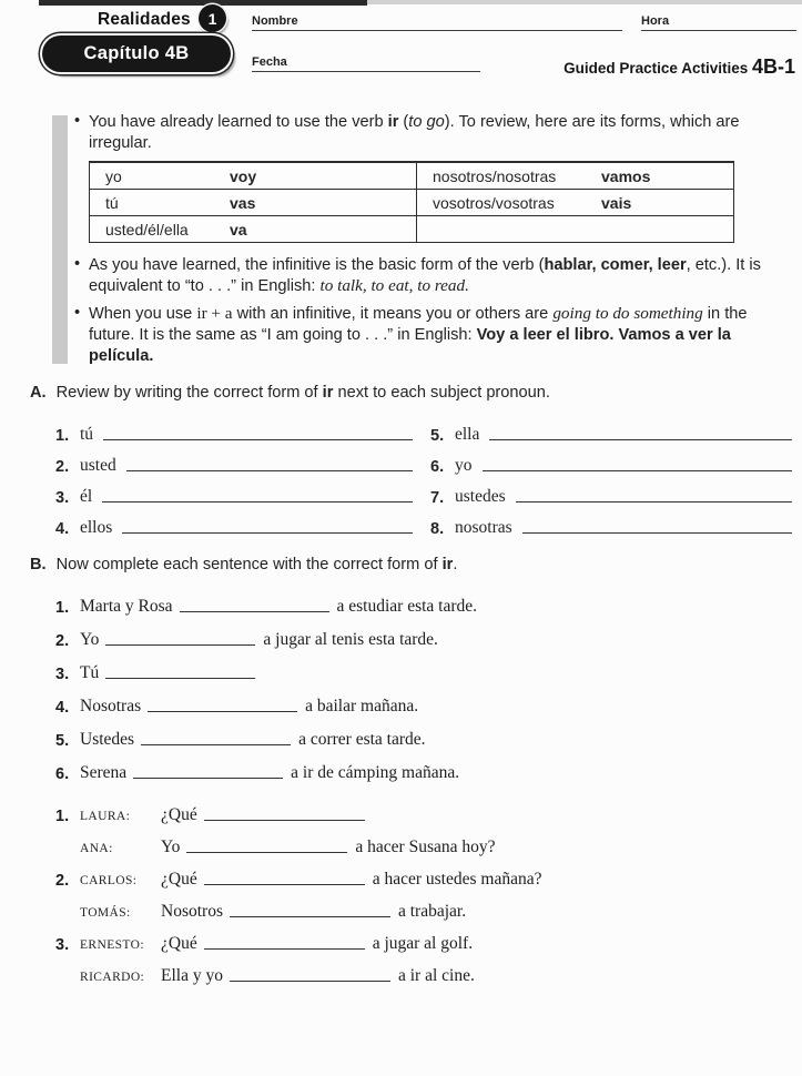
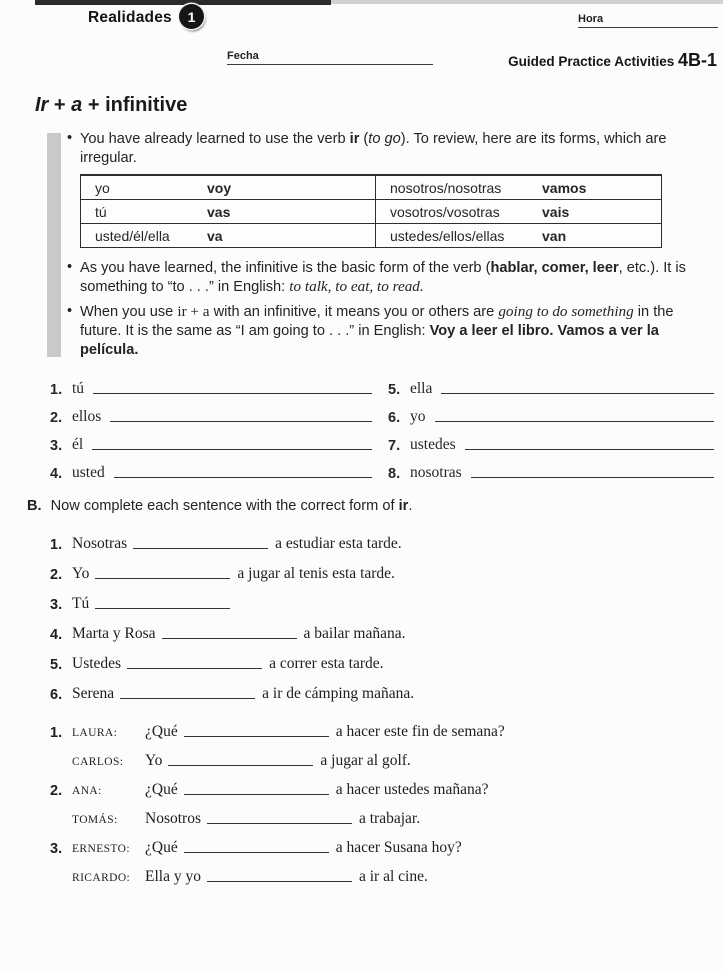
  Realidades
  1
- Capítulo 4B
- Nombre
  Hora
  Fecha
  Guided Practice Activities 4B-1
+ Ir + a + infinitive
  •
  You have already learned to use the verb ir (to go). To review, here are its forms, which are irregular.
  yo
  voy
  nosotros/nosotras
  vamos
  tú
  vas
  vosotros/vosotras
  vais
  usted/él/ella
  va
+ ustedes/ellos/ellas
+ van
  •
- As you have learned, the infinitive is the basic form of the verb (hablar, comer, leer, etc.). It is equivalent to “to . . .” in English: to talk, to eat, to read.
+ As you have learned, the infinitive is the basic form of the verb (hablar, comer, leer, etc.). It is something to “to . . .” in English: to talk, to eat, to read.
  •
  When you use ir + a with an infinitive, it means you or others are going to do something in the future. It is the same as “I am going to . . .” in English: Voy a leer el libro. Vamos a ver la película.
- A. Review by writing the correct form of ir next to each subject pronoun.
  1.
  tú
  2.
- usted
+ ellos
  3.
  él
  4.
- ellos
+ usted
  5.
  ella
  6.
  yo
  7.
  ustedes
  8.
  nosotras
  B. Now complete each sentence with the correct form of ir.
  1.
- Marta y Rosa
+ Nosotras
  a estudiar esta tarde.
  2.
  Yo
  a jugar al tenis esta tarde.
  3.
  Tú
  4.
- Nosotras
+ Marta y Rosa
  a bailar mañana.
  5.
  Ustedes
  a correr esta tarde.
  6.
  Serena
  a ir de cámping mañana.
  1.
  LAURA:
  ¿Qué
+ a hacer este fin de semana?
- ANA:
+ CARLOS:
  Yo
- a hacer Susana hoy?
+ a jugar al golf.
  2.
- CARLOS:
+ ANA:
  ¿Qué
  a hacer ustedes mañana?
  TOMÁS:
  Nosotros
  a trabajar.
  3.
  ERNESTO:
  ¿Qué
- a jugar al golf.
+ a hacer Susana hoy?
  RICARDO:
  Ella y yo
  a ir al cine.
